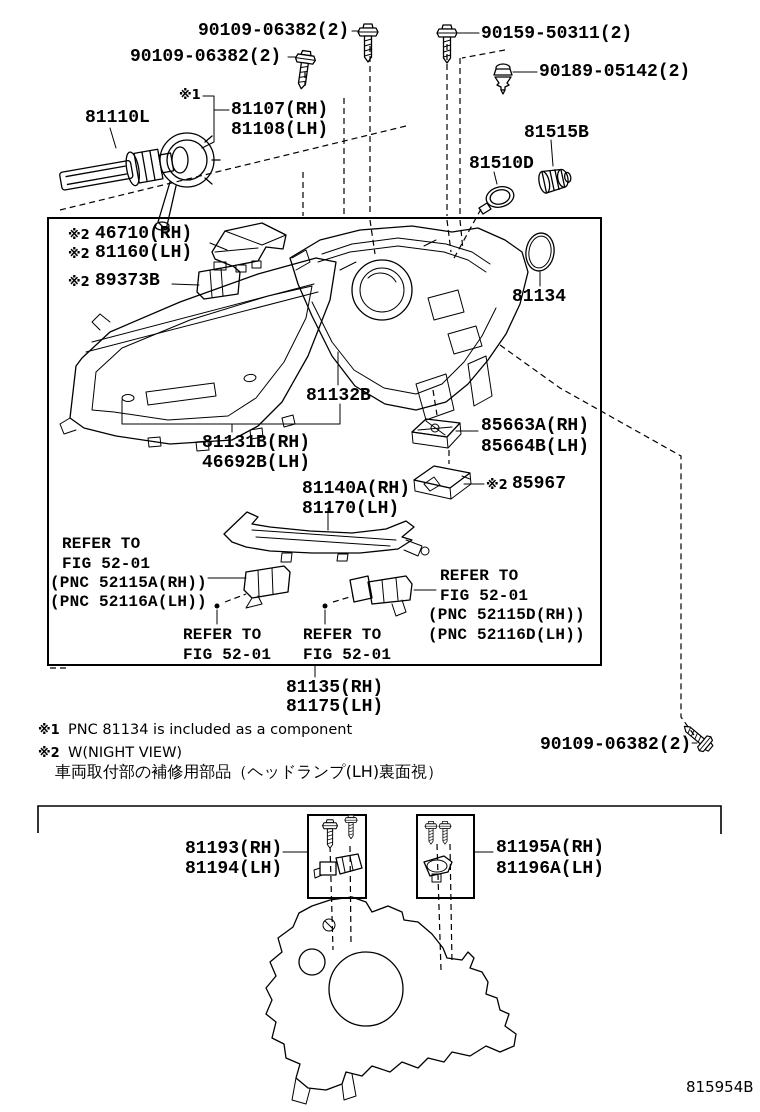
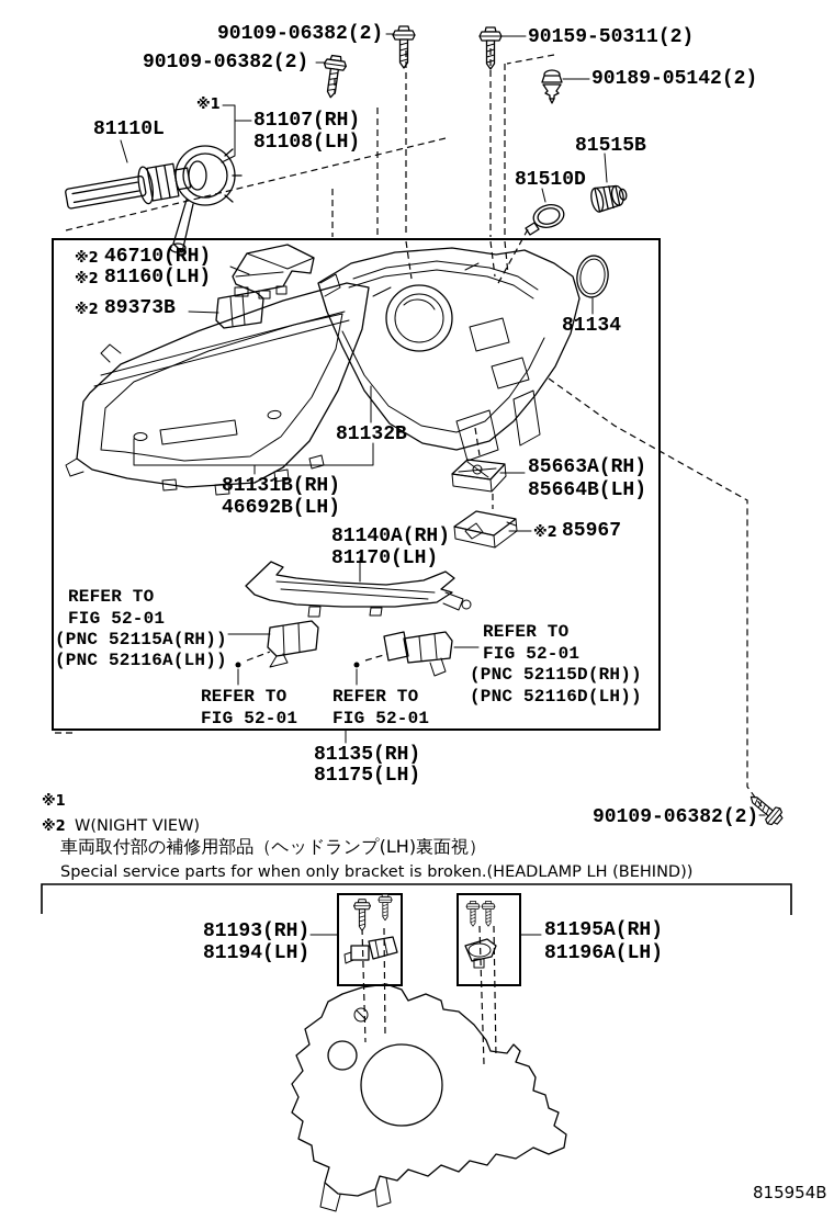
  90109-06382(2)
  90159-50311(2)
  90109-06382(2)
  90189-05142(2)
  81110L
  ※1
  81107(RH)
  81108(LH)
  81515B
  81510D
  ※2
  46710(RH)
  ※2
  81160(LH)
  ※2
  89373B
  81134
  81132B
  81131B(RH)
  46692B(LH)
  85663A(RH)
  85664B(LH)
  81140A(RH)
  81170(LH)
  ※2
  85967
  REFER TO
  FIG 52-01
  (PNC 52115A(RH))
  (PNC 52116A(LH))
  REFER TO
  FIG 52-01
  REFER TO
  FIG 52-01
  REFER TO
  FIG 52-01
  (PNC 52115D(RH))
  (PNC 52116D(LH))
  81135(RH)
  81175(LH)
  ※1
- PNC 81134 is included as a component
  ※2
  W(NIGHT VIEW)
  90109-06382(2)
  車両取付部の補修用部品（ヘッドランプ(LH)裏面視）
+ Special service parts for when only bracket is broken.(HEADLAMP LH (BEHIND))
  81193(RH)
  81194(LH)
  81195A(RH)
  81196A(LH)
  815954B
